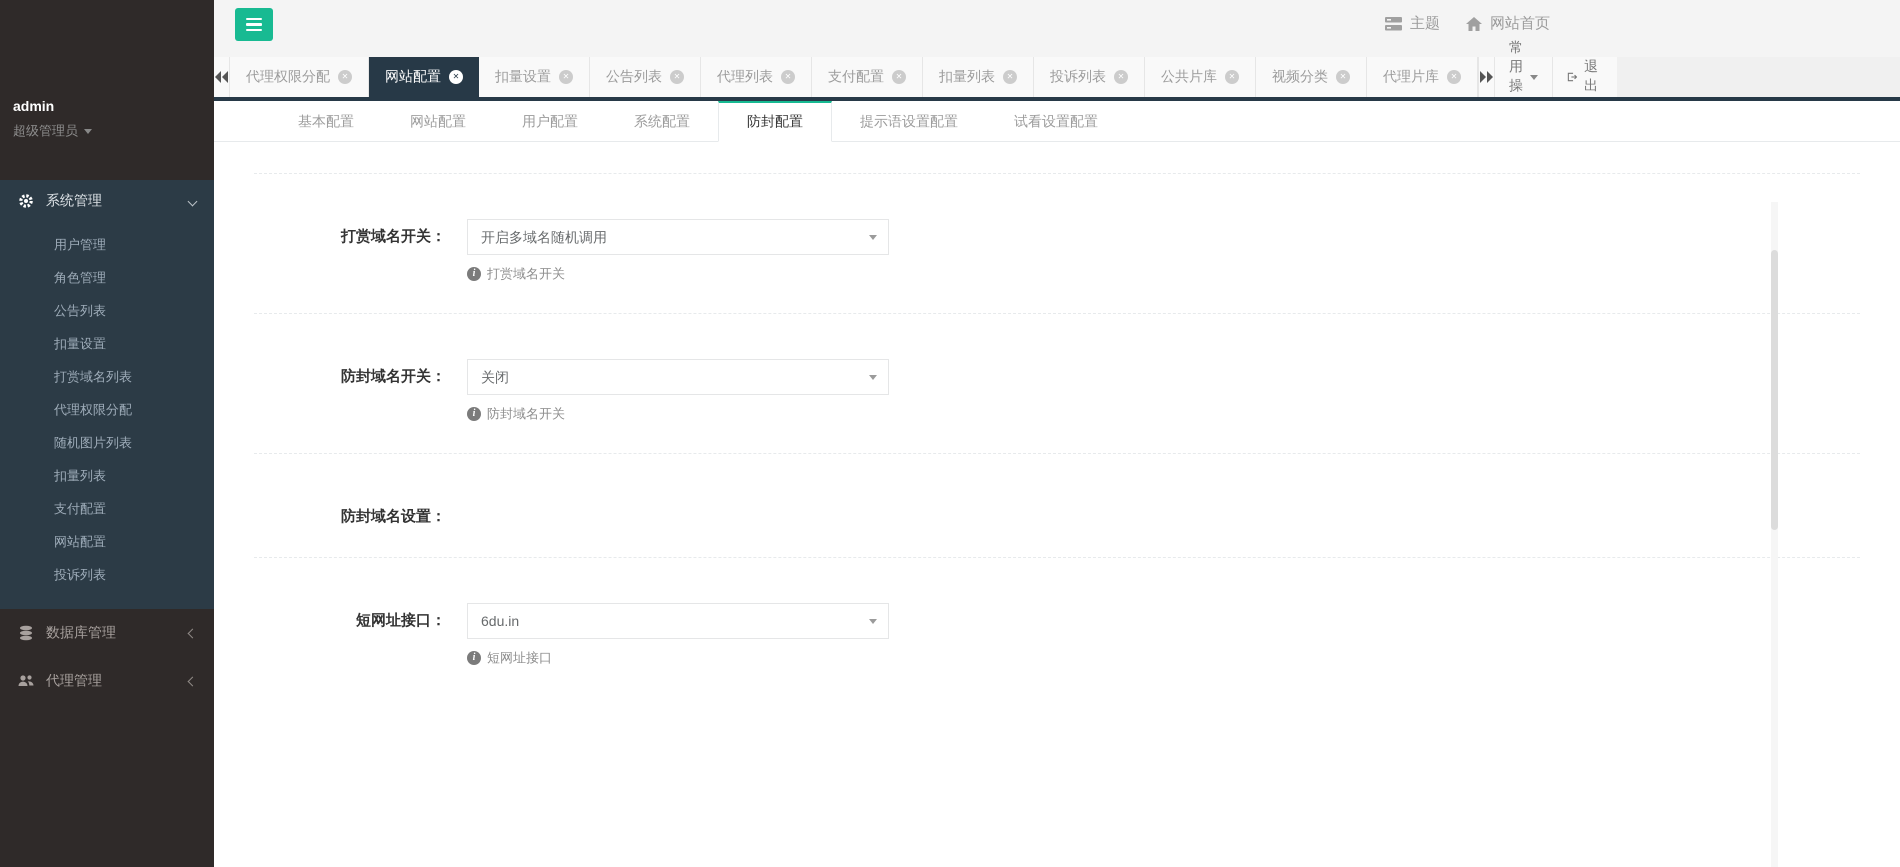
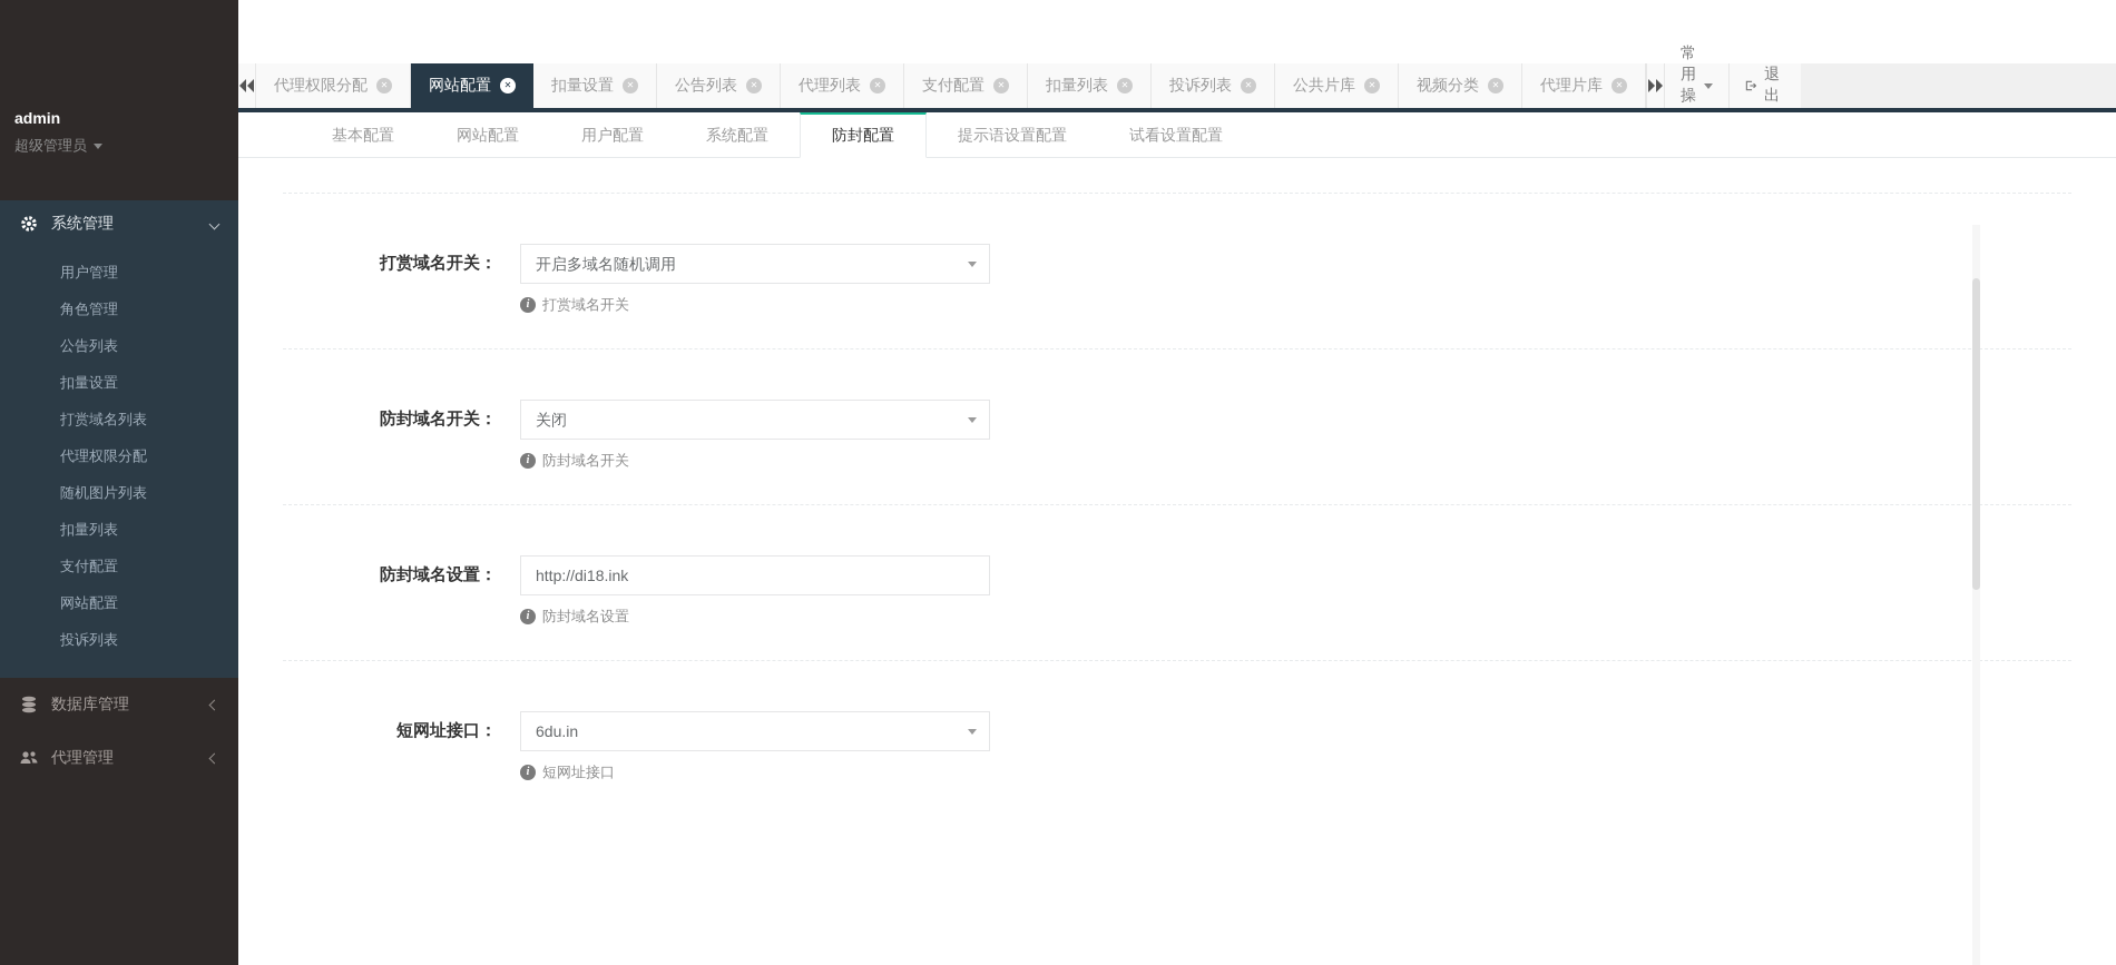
  admin
  超级管理员
  系统管理
  用户管理
  角色管理
  公告列表
  扣量设置
  打赏域名列表
  代理权限分配
  随机图片列表
  扣量列表
  支付配置
  网站配置
  投诉列表
  数据库管理
  代理管理
- 主题
- 网站首页
  代理权限分配
  网站配置
  扣量设置
  公告列表
  代理列表
  支付配置
  扣量列表
  投诉列表
  公共片库
  视频分类
  代理片库
  常用操
  退出
  基本配置
  网站配置
  用户配置
  系统配置
  防封配置
  提示语设置配置
  试看设置配置
  打赏域名开关：
  开启多域名随机调用
  打赏域名开关
  防封域名开关：
  关闭
  防封域名开关
  防封域名设置：
+ http://di18.ink
+ 防封域名设置
  短网址接口：
  6du.in
  短网址接口
